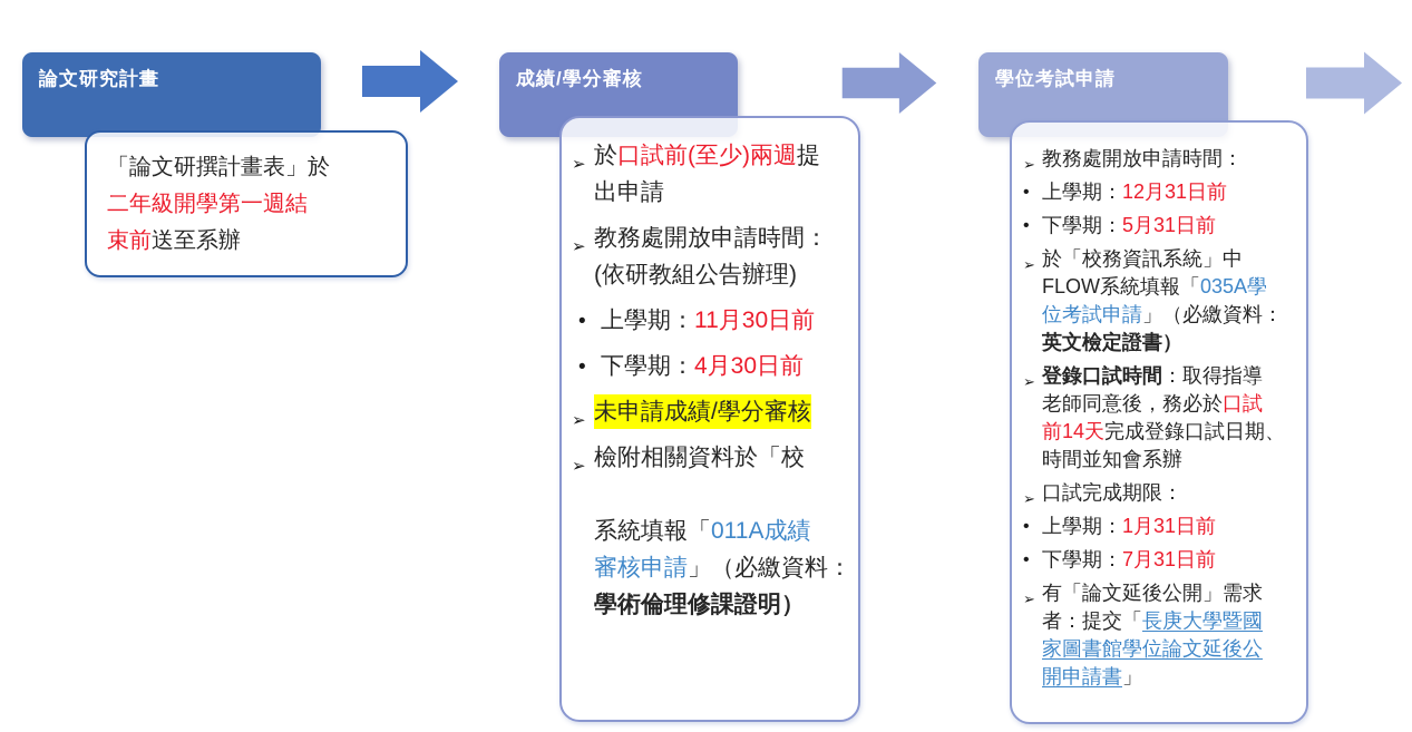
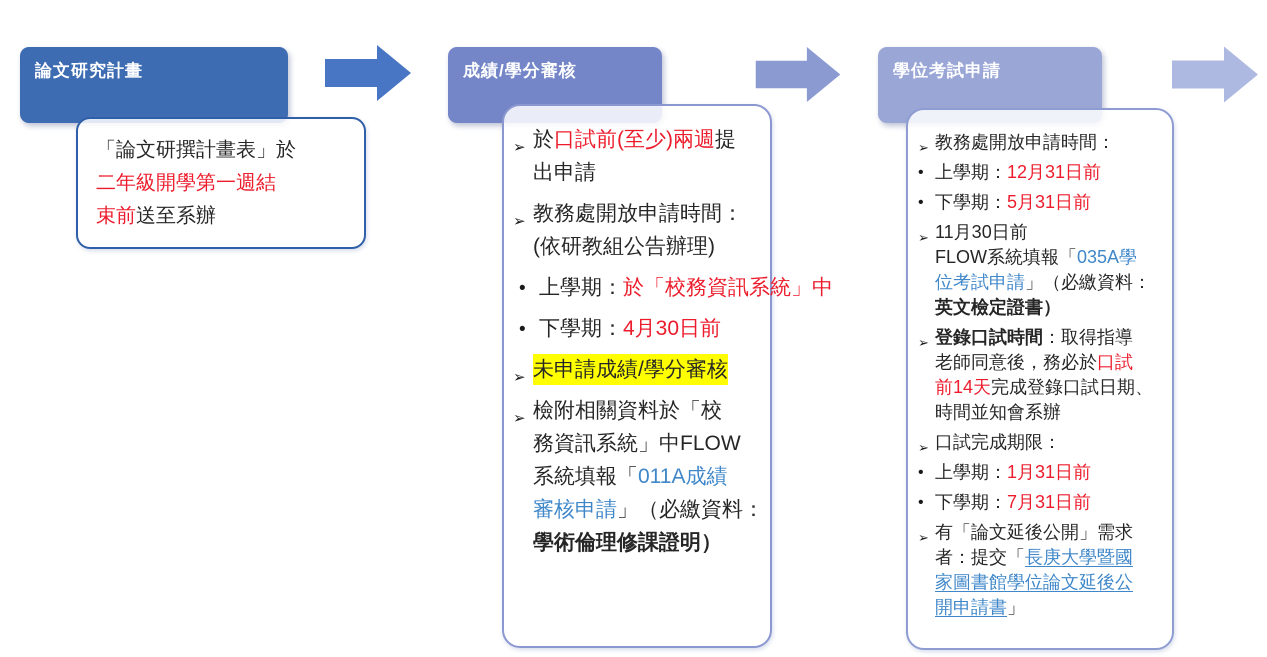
  論文研究計畫
  「論文研撰計畫表」於
  二年級開學第一週結
  束前送至系辦
  成績/學分審核
  ➢
  於口試前(至少)兩週提
  出申請
  ➢
  教務處開放申請時間：
  (依研教組公告辦理)
  •
- 上學期：11月30日前
+ 上學期：於「校務資訊系統」中
  •
  下學期：4月30日前
  ➢
  未申請成績/學分審核
  ➢
  檢附相關資料於「校
+ 務資訊系統」中FLOW
  系統填報「011A成績
  審核申請」（必繳資料：
  學術倫理修課證明）
  學位考試申請
  ➢
  教務處開放申請時間：
  •
  上學期：12月31日前
  •
  下學期：5月31日前
  ➢
- 於「校務資訊系統」中
+ 11月30日前
  FLOW系統填報「035A學
  位考試申請」（必繳資料：
  英文檢定證書）
  ➢
  登錄口試時間：取得指導
  老師同意後，務必於口試
  前14天完成登錄口試日期、
  時間並知會系辦
  ➢
  口試完成期限：
  •
  上學期：1月31日前
  •
  下學期：7月31日前
  ➢
  有「論文延後公開」需求
  者：提交「長庚大學暨國
  家圖書館學位論文延後公
  開申請書」
